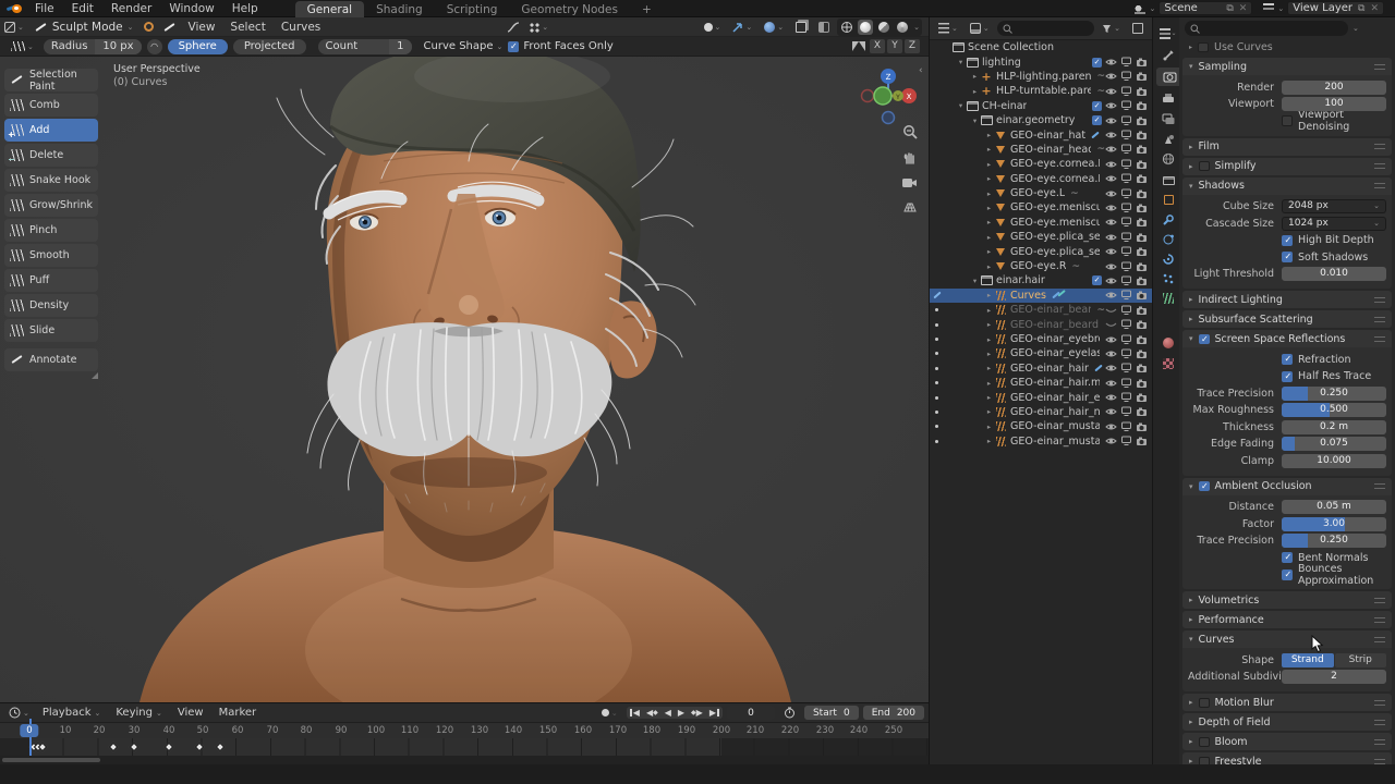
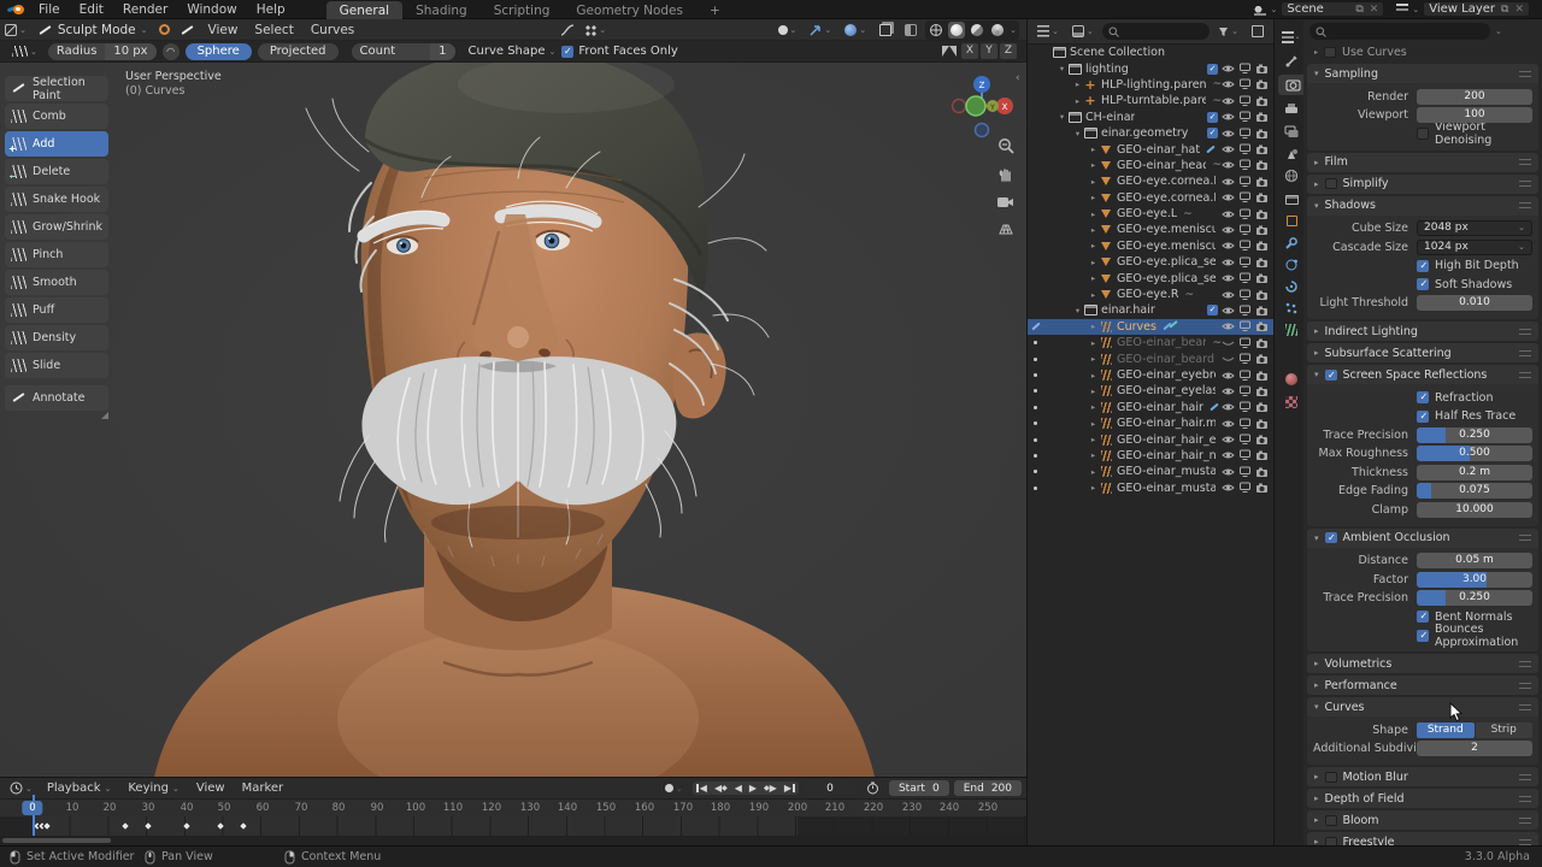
  File
  Edit
  Render
  Window
  Help
  General
  Shading
  Scripting
  Geometry Nodes
  +
  ⌄
  Scene
  ⧉
  ✕
  ⌄
  View Layer
  ⧉
  ✕
  ⌄
  Sculpt Mode
  ⌄
  View
  Select
  Curves
  ⌄
  ⌄
  ⌄
  ⌄
  ⌄
  ⌄
  Radius
  10 px
  ◠
  Sphere
  Projected
  Count
  1
  Curve Shape
  ⌄
  ✓
  Front Faces Only
  X
  Y
  Z
  User Perspective
  (0) Curves
  Z
  X
  ‹
  Selection Paint
  Comb
  +
  Add
  −
  Delete
  Snake Hook
  Grow/Shrink
  Pinch
  Smooth
  Puff
  Density
  Slide
  Annotate
  ⌄
  ⌄
  ⌄
  Scene Collection
  ▾
  lighting
  ▸
  HLP-lighting.paren
  ▸
  HLP-turntable.pare
  ▾
  CH-einar
  ▾
  einar.geometry
  ▸
  GEO-einar_hat
  ▸
  GEO-einar_head
  ▸
  GEO-eye.cornea.
  ▸
  GEO-eye.cornea.
  ▸
  GEO-eye.L
  ▸
  GEO-eye.meniscu
  ▸
  GEO-eye.meniscu
  ▸
  GEO-eye.plica_se
  ▸
  GEO-eye.plica_se
  ▸
  GEO-eye.R
  einar.hair
  ▸
  Curves
  ▸
  GEO-einar_bear
  ▸
  GEO-einar_beard
  ▸
  GEO-einar_eyebr
  ▸
  GEO-einar_eyelas
  ▸
  GEO-einar_hair
  ▸
  GEO-einar_hair.m
  ▸
  GEO-einar_hair_e
  ▸
  GEO-einar_hair_n
  ▸
  GEO-einar_musta
  ▸
  GEO-einar_musta
  ⌄
  Use Curves
  Sampling
  Render
  200
  Viewport
  100
  Viewport Denoising
  Film
  Simplify
  Shadows
  Cube Size
  2048 px
  Cascade Size
  1024 px
  High Bit Depth
  Soft Shadows
  Light Threshold
  0.010
  Indirect Lighting
  Subsurface Scattering
  Screen Space Reflections
  Refraction
  Half Res Trace
  Trace Precision
  0.250
  Max Roughness
  0.500
  Thickness
  0.2 m
  Edge Fading
  0.075
  Clamp
  10.000
  Ambient Occlusion
  Distance
  0.05 m
  Factor
  3.00
  Trace Precision
  0.250
  Bent Normals
  Bounces Approximation
  Volumetrics
  Performance
  Curves
  Shape
  Strand
  Strip
  Additional Subdivi
  2
  Motion Blur
  Depth of Field
  Bloom
  Freestyle
  ⌄
  Playback
  ⌄
  Keying
  ⌄
  View
  Marker
  ⌄
  ◀
  ◀
  ◀
  ▶
  ▶
  ▶
  0
  Start
  0
  End
  200
  10
  20
  30
  40
  50
  60
  70
  80
  90
  100
  110
  120
  130
  140
  150
  160
  170
  180
  190
  200
  210
  220
  230
  240
  250
  0
+ Set Active Modifier
+ Pan View
+ Context Menu
+ 3.3.0 Alpha
